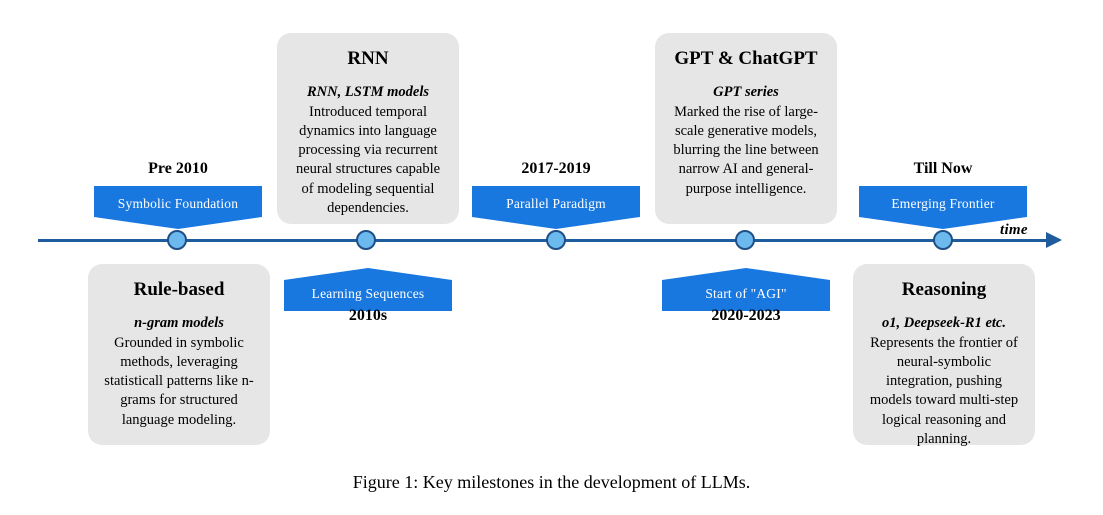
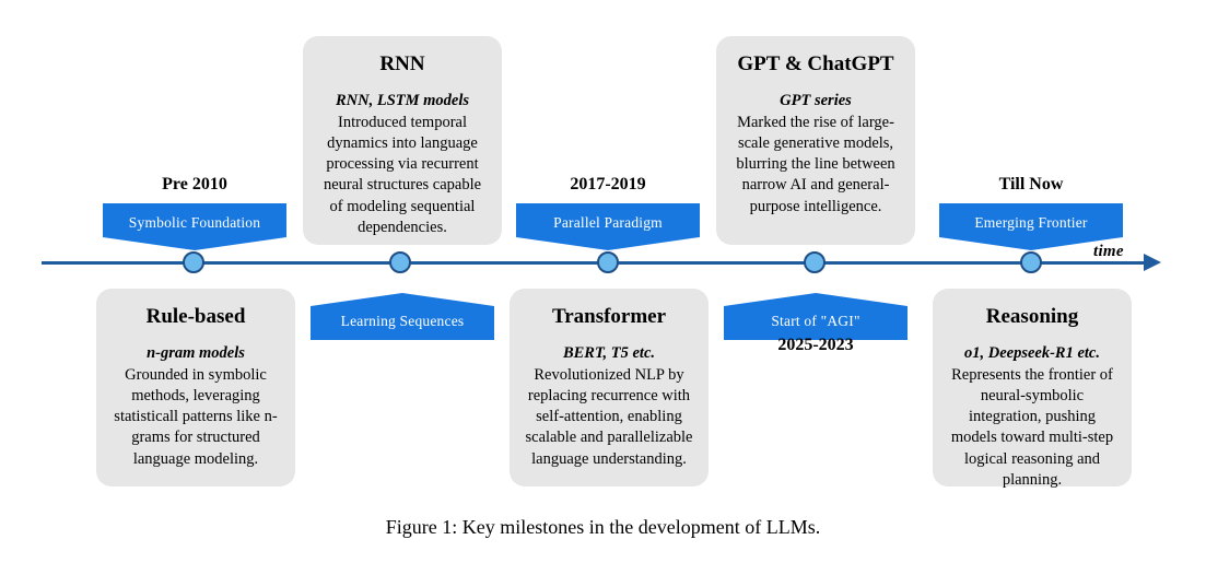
  RNN
  RNN, LSTM models
  Introduced temporal dynamics into language processing via recurrent neural structures capable of modeling sequential dependencies.
  GPT & ChatGPT
  GPT series
  Marked the rise of large-scale generative models, blurring the line between narrow AI and general-purpose intelligence.
  Pre 2010
  Symbolic Foundation
  2017-2019
  Parallel Paradigm
  Till Now
  Emerging Frontier
  time
  Learning Sequences
- 2010s
  Start of "AGI"
- 2020-2023
+ 2025-2023
  Rule-based
  n-gram models
  Grounded in symbolic methods, leveraging statisticall patterns like n-grams for structured language modeling.
+ Transformer
+ BERT, T5 etc.
+ Revolutionized NLP by replacing recurrence with self-attention, enabling scalable and parallelizable language understanding.
  Reasoning
  o1, Deepseek-R1 etc.
  Represents the frontier of neural-symbolic integration, pushing models toward multi-step logical reasoning and planning.
  Figure 1: Key milestones in the development of LLMs.
